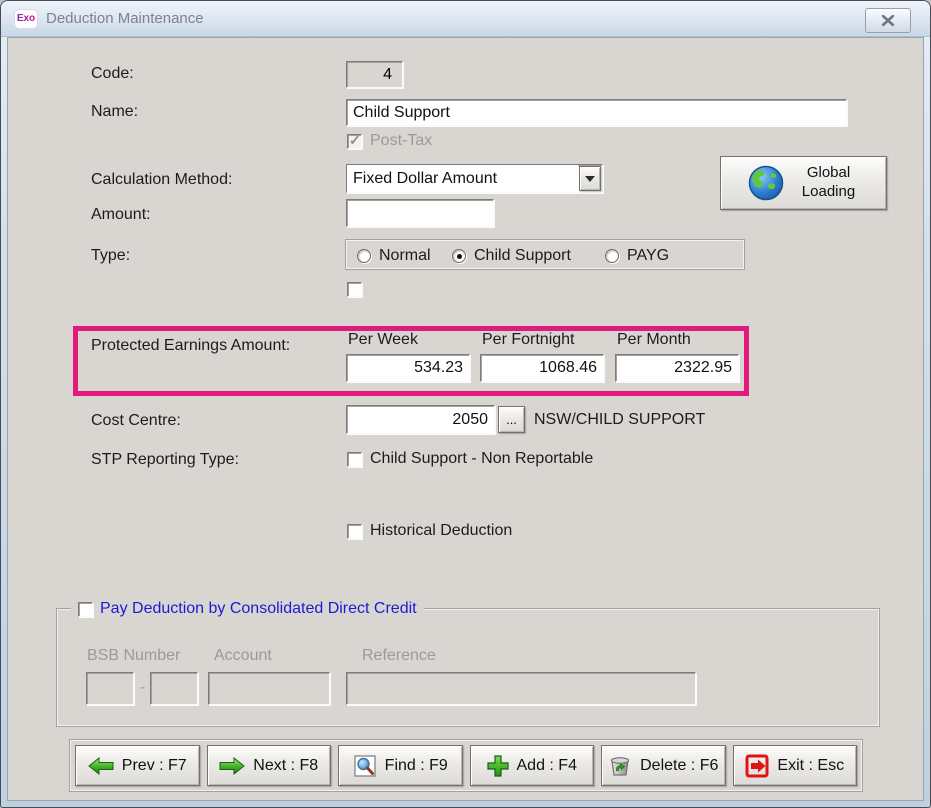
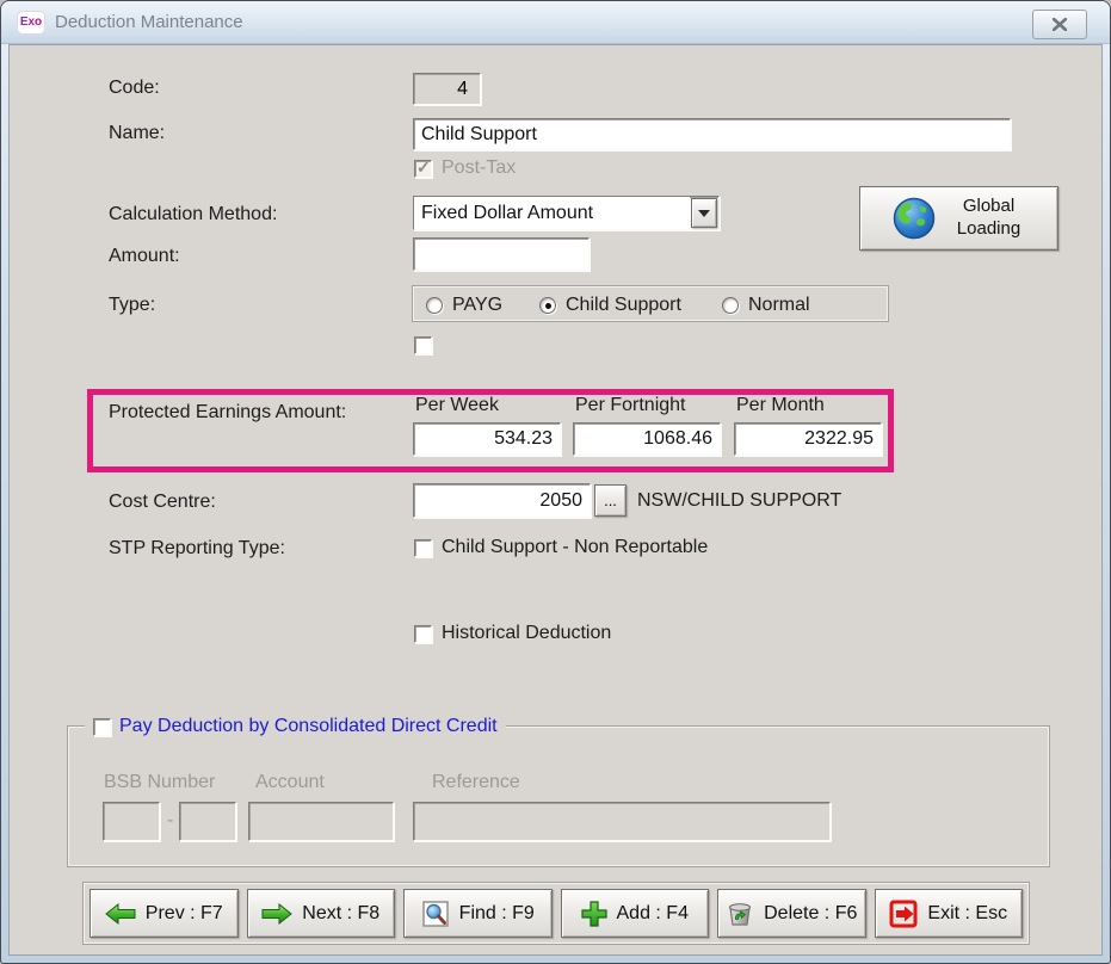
  Exo
  Deduction Maintenance
  Code:
  4
  Name:
  Child Support
  Post-Tax
  Calculation Method:
  Fixed Dollar Amount
  Amount:
  Type:
- Normal
+ PAYG
  Child Support
- PAYG
+ Normal
  Protected Earnings Amount:
  Per Week
  Per Fortnight
  Per Month
  534.23
  1068.46
  2322.95
  Cost Centre:
  2050
  ...
  NSW/CHILD SUPPORT
  STP Reporting Type:
  Child Support - Non Reportable
  Historical Deduction
  Global Loading
  Pay Deduction by Consolidated Direct Credit
  BSB Number
  Account
  Reference
  -
  Prev : F7
  Next : F8
  Find : F9
  Add : F4
  Delete : F6
  Exit : Esc
